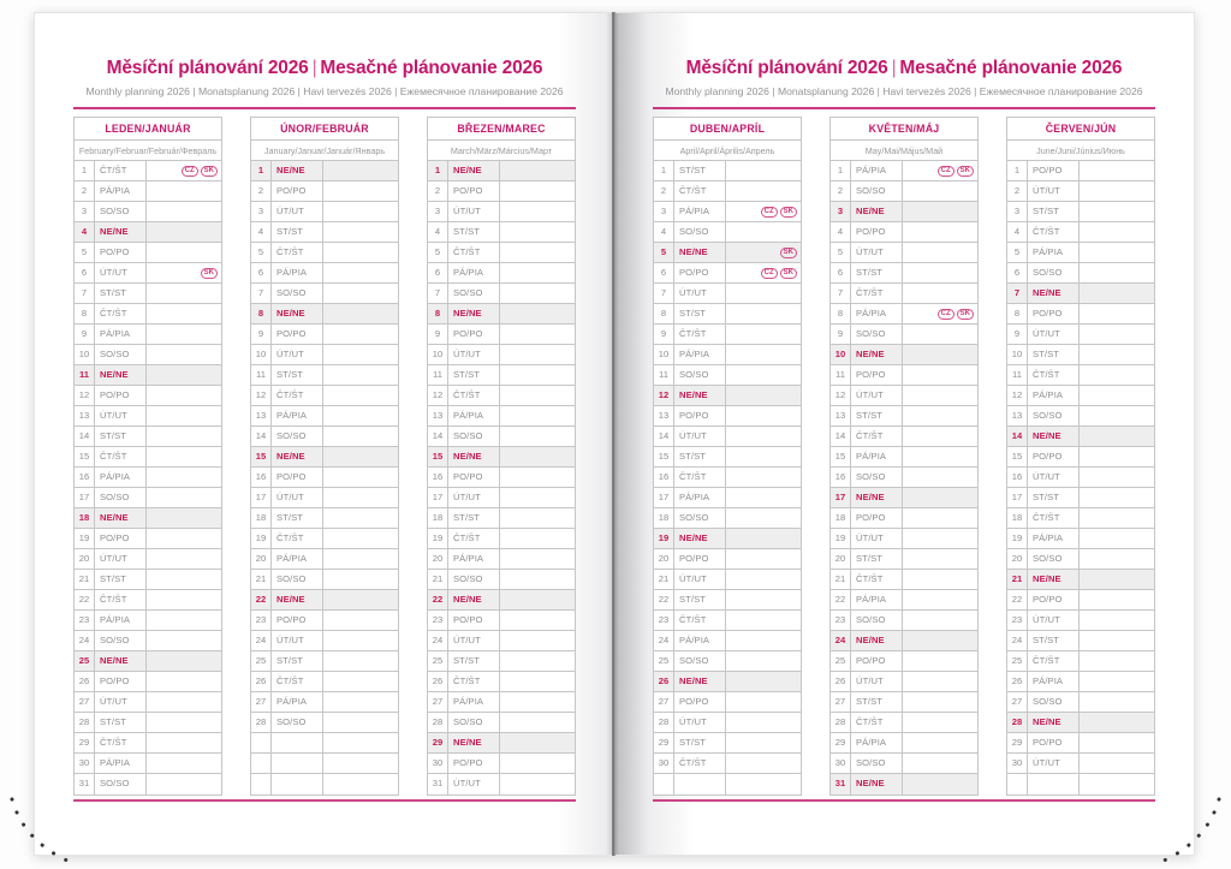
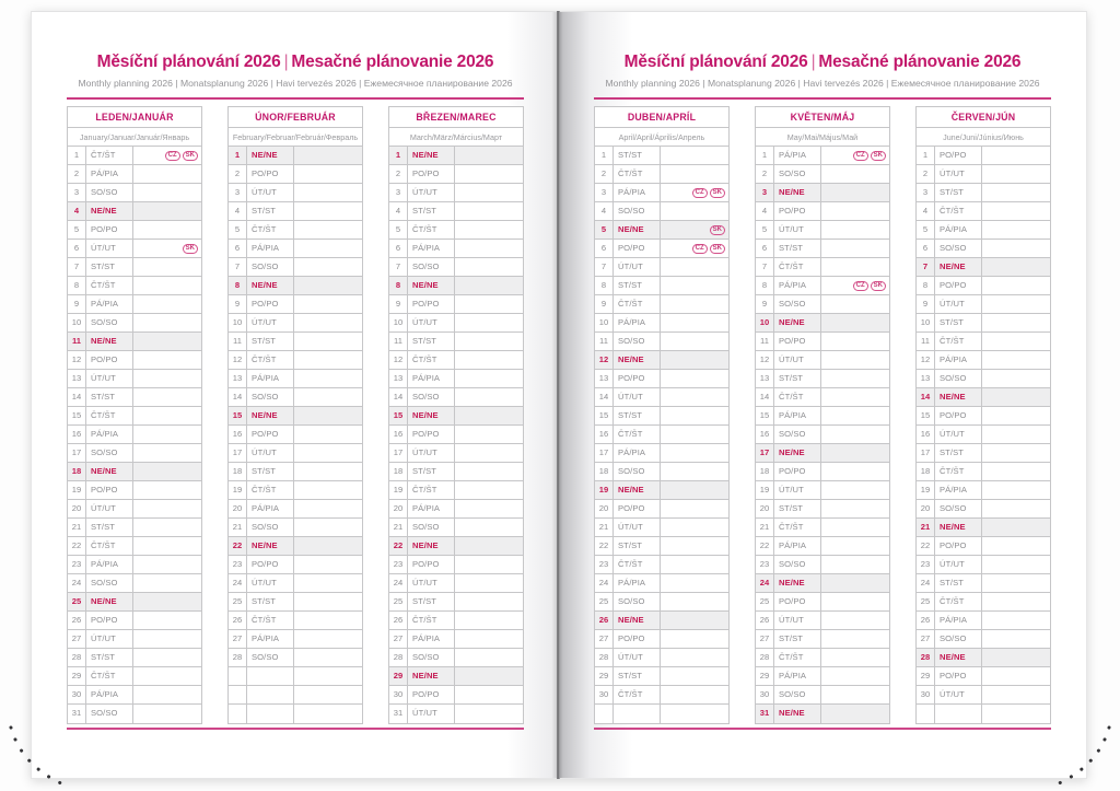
  Měsíční plánování 2026 | Mesačné plánovanie 2026
  Monthly planning 2026 | Monatsplanung 2026 | Havi tervezés 2026 | Ежемесячное планирование 2026
  LEDEN/JANUÁR
- February/Februar/Február/Февраль
+ January/Januar/Január/Январь
  1
  ČT/ŠT
  2
  PÁ/PIA
  3
  SO/SO
  4
  NE/NE
  5
  PO/PO
  6
  ÚT/UT
  7
  ST/ST
  8
  ČT/ŠT
  9
  PÁ/PIA
  10
  SO/SO
  11
  NE/NE
  12
  PO/PO
  13
  ÚT/UT
  14
  ST/ST
  15
  ČT/ŠT
  16
  PÁ/PIA
  17
  SO/SO
  18
  NE/NE
  19
  PO/PO
  20
  ÚT/UT
  21
  ST/ST
  22
  ČT/ŠT
  23
  PÁ/PIA
  24
  SO/SO
  25
  NE/NE
  26
  PO/PO
  27
  ÚT/UT
  28
  ST/ST
  29
  ČT/ŠT
  30
  PÁ/PIA
  31
  SO/SO
  ÚNOR/FEBRUÁR
- January/Januar/Január/Январь
+ February/Februar/Február/Февраль
  1
  NE/NE
  2
  PO/PO
  3
  ÚT/UT
  4
  ST/ST
  5
  ČT/ŠT
  6
  PÁ/PIA
  7
  SO/SO
  8
  NE/NE
  9
  PO/PO
  10
  ÚT/UT
  11
  ST/ST
  12
  ČT/ŠT
  13
  PÁ/PIA
  14
  SO/SO
  15
  NE/NE
  16
  PO/PO
  17
  ÚT/UT
  18
  ST/ST
  19
  ČT/ŠT
  20
  PÁ/PIA
  21
  SO/SO
  22
  NE/NE
  23
  PO/PO
  24
  ÚT/UT
  25
  ST/ST
  26
  ČT/ŠT
  27
  PÁ/PIA
  28
  SO/SO
  BŘEZEN/MAREC
  March/März/Március/Март
  1
  NE/NE
  2
  PO/PO
  3
  ÚT/UT
  4
  ST/ST
  5
  ČT/ŠT
  6
  PÁ/PIA
  7
  SO/SO
  8
  NE/NE
  9
  PO/PO
  10
  ÚT/UT
  11
  ST/ST
  12
  ČT/ŠT
  13
  PÁ/PIA
  14
  SO/SO
  15
  NE/NE
  16
  PO/PO
  17
  ÚT/UT
  18
  ST/ST
  19
  ČT/ŠT
  20
  PÁ/PIA
  21
  SO/SO
  22
  NE/NE
  23
  PO/PO
  24
  ÚT/UT
  25
  ST/ST
  26
  ČT/ŠT
  27
  PÁ/PIA
  28
  SO/SO
  29
  NE/NE
  30
  PO/PO
  31
  ÚT/UT
  Měsíční plánování 2026 | Mesačné plánovanie 2026
  Monthly planning 2026 | Monatsplanung 2026 | Havi tervezés 2026 | Ежемесячное планирование 2026
  DUBEN/APRÍL
  April/April/Április/Апрель
  1
  ST/ST
  2
  ČT/ŠT
  3
  PÁ/PIA
  4
  SO/SO
  5
  NE/NE
  6
  PO/PO
  7
  ÚT/UT
  8
  ST/ST
  9
  ČT/ŠT
  10
  PÁ/PIA
  11
  SO/SO
  12
  NE/NE
  13
  PO/PO
  14
  ÚT/UT
  15
  ST/ST
  16
  ČT/ŠT
  17
  PÁ/PIA
  18
  SO/SO
  19
  NE/NE
  20
  PO/PO
  21
  ÚT/UT
  22
  ST/ST
  23
  ČT/ŠT
  24
  PÁ/PIA
  25
  SO/SO
  26
  NE/NE
  27
  PO/PO
  28
  ÚT/UT
  29
  ST/ST
  30
  ČT/ŠT
  KVĚTEN/MÁJ
  May/Mai/Május/Май
  1
  PÁ/PIA
  2
  SO/SO
  3
  NE/NE
  4
  PO/PO
  5
  ÚT/UT
  6
  ST/ST
  7
  ČT/ŠT
  8
  PÁ/PIA
  9
  SO/SO
  10
  NE/NE
  11
  PO/PO
  12
  ÚT/UT
  13
  ST/ST
  14
  ČT/ŠT
  15
  PÁ/PIA
  16
  SO/SO
  17
  NE/NE
  18
  PO/PO
  19
  ÚT/UT
  20
  ST/ST
  21
  ČT/ŠT
  22
  PÁ/PIA
  23
  SO/SO
  24
  NE/NE
  25
  PO/PO
  26
  ÚT/UT
  27
  ST/ST
  28
  ČT/ŠT
  29
  PÁ/PIA
  30
  SO/SO
  31
  NE/NE
  ČERVEN/JÚN
  June/Juni/Június/Июнь
  1
  PO/PO
  2
  ÚT/UT
  3
  ST/ST
  4
  ČT/ŠT
  5
  PÁ/PIA
  6
  SO/SO
  7
  NE/NE
  8
  PO/PO
  9
  ÚT/UT
  10
  ST/ST
  11
  ČT/ŠT
  12
  PÁ/PIA
  13
  SO/SO
  14
  NE/NE
  15
  PO/PO
  16
  ÚT/UT
  17
  ST/ST
  18
  ČT/ŠT
  19
  PÁ/PIA
  20
  SO/SO
  21
  NE/NE
  22
  PO/PO
  23
  ÚT/UT
  24
  ST/ST
  25
  ČT/ŠT
  26
  PÁ/PIA
  27
  SO/SO
  28
  NE/NE
  29
  PO/PO
  30
  ÚT/UT
